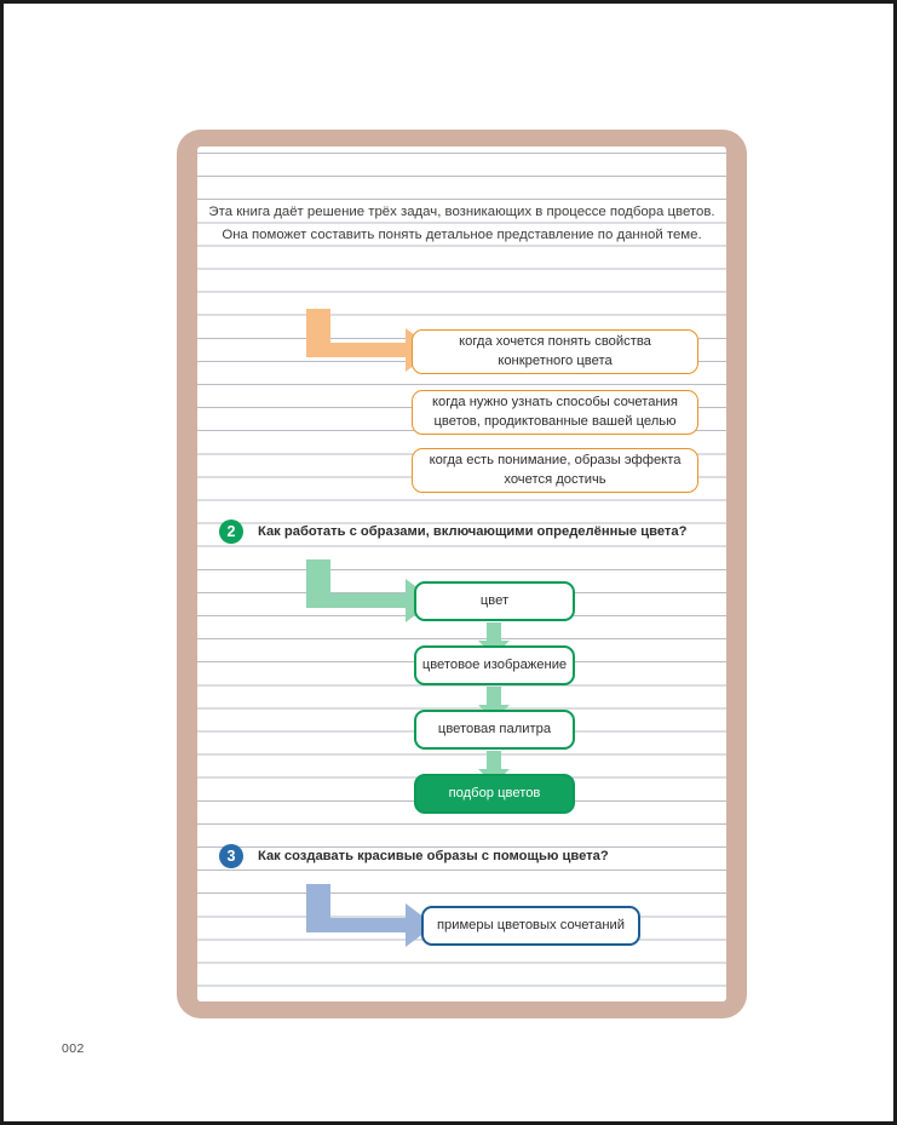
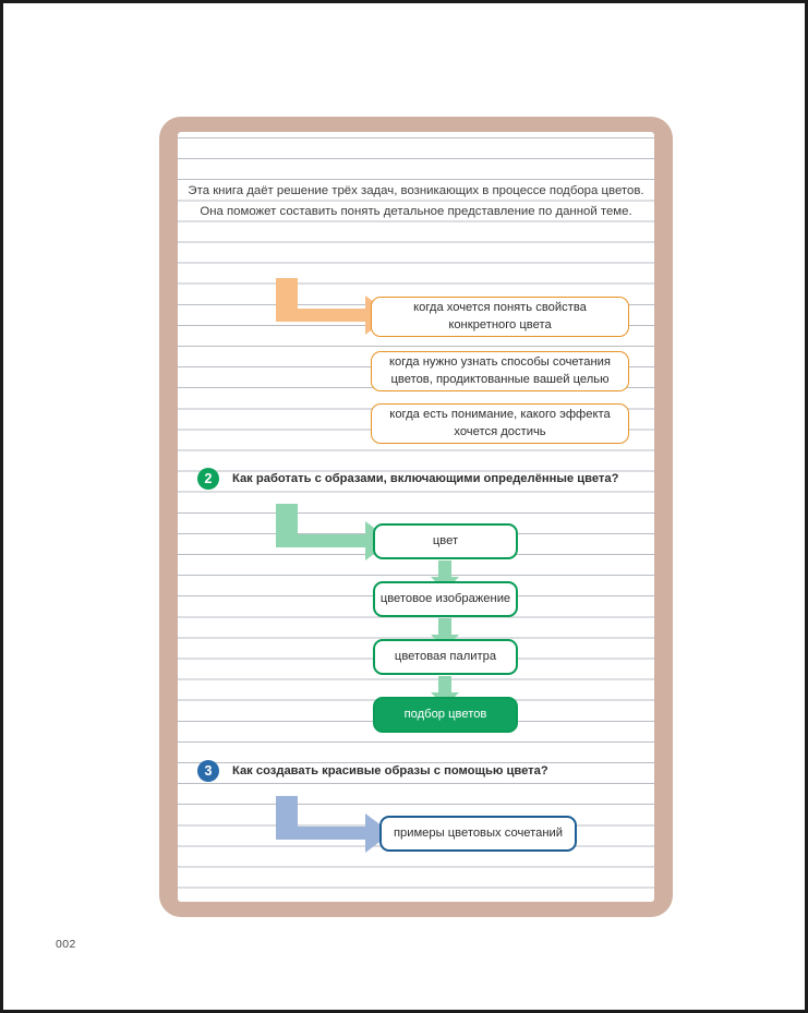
  Эта книга даёт решение трёх задач, возникающих в процессе подбора цветов.
  Она поможет составить понять детальное представление по данной теме.
  когда хочется понять свойства
  конкретного цвета
  когда нужно узнать способы сочетания
  цветов, продиктованные вашей целью
- когда есть понимание, образы эффекта
+ когда есть понимание, какого эффекта
  хочется достичь
  2
  Как работать с образами, включающими определённые цвета?
  цвет
  цветовое изображение
  цветовая палитра
  подбор цветов
  3
  Как создавать красивые образы с помощью цвета?
  примеры цветовых сочетаний
  002
